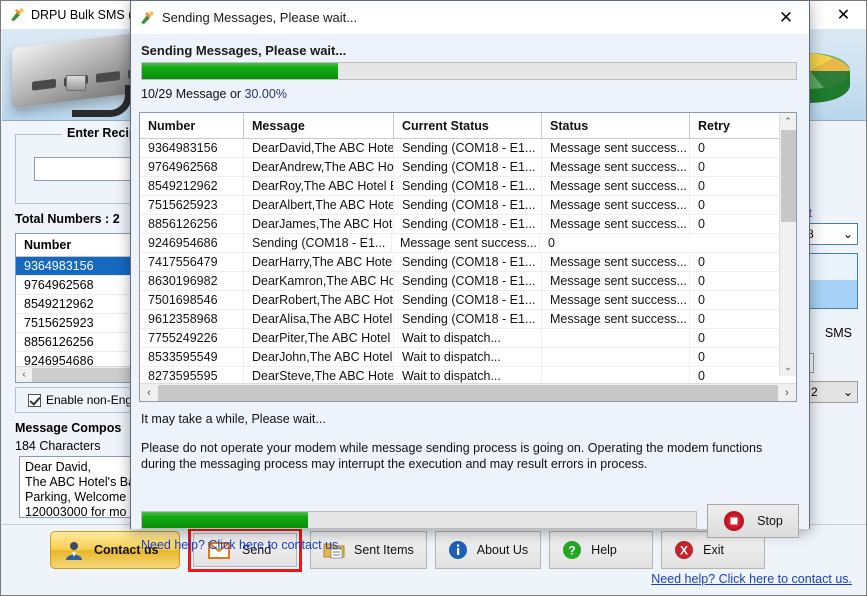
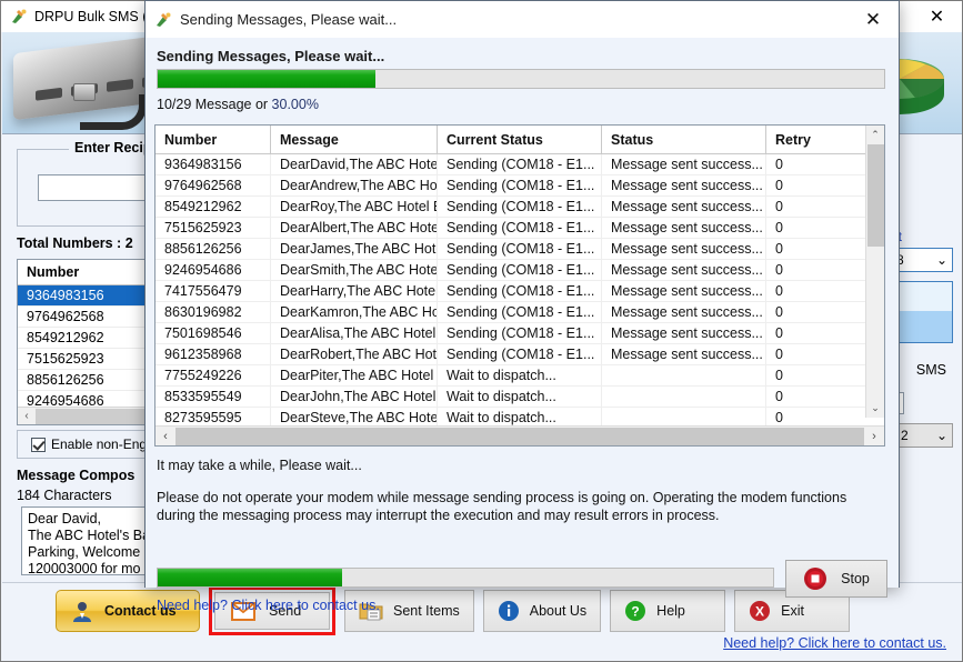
  DRPU Bulk SMS
  ✕
  Enter Reci
  Total Numbers : 2
  Number
  9364983156
  9764962568
  8549212962
  7515625923
  8856126256
  9246954686
  ‹
  Enable non-Eng
  Message Compos
  184 Characters
  Dear David,
  The ABC Hotel's B
  Parking, Welcome
  120003000 for mo
  t
  8
  ⌄
  SMS
  2
  ⌄
  Contact us
  Send
  Sent Items
  About Us
  ?
  Help
  X
  Exit
  Need help? Click here to contact us.
  Sending Messages, Please wait...
  ✕
  Sending Messages, Please wait...
  10/29 Message or 30.00%
  Number
  Message
  Current Status
  Status
  Retry
  9364983156
  DearDavid,The ABC Hote
  Sending (COM18 - E1...
  Message sent success...
  0
  9764962568
  DearAndrew,The ABC Ho
  Sending (COM18 - E1...
  Message sent success...
  0
  8549212962
  DearRoy,The ABC Hotel
  Sending (COM18 - E1...
  Message sent success...
  0
  7515625923
  DearAlbert,The ABC Hote
  Sending (COM18 - E1...
  Message sent success...
  0
  8856126256
  DearJames,The ABC Hot
  Sending (COM18 - E1...
  Message sent success...
  0
  9246954686
+ DearSmith,The ABC Hote
  Sending (COM18 - E1...
  Message sent success...
  0
  7417556479
  DearHarry,The ABC Hotel
  Sending (COM18 - E1...
  Message sent success...
  0
  8630196982
  DearKamron,The ABC Ho
  Sending (COM18 - E1...
  Message sent success...
  0
  7501698546
- DearRobert,The ABC Hot
+ DearAlisa,The ABC Hotel
  Sending (COM18 - E1...
  Message sent success...
  0
  9612358968
- DearAlisa,The ABC Hotel
+ DearRobert,The ABC Hot
  Sending (COM18 - E1...
  Message sent success...
  0
  7755249226
  DearPiter,The ABC Hotel
  Wait to dispatch...
  0
  8533595549
  DearJohn,The ABC Hotel
  Wait to dispatch...
  0
  8273595595
  DearSteve,The ABC Hote
  Wait to dispatch...
  0
  ⌃
  ⌄
  ‹
  ›
  It may take a while, Please wait...
  Please do not operate your modem while message sending process is going on. Operating the modem functions during the messaging process may interrupt the execution and may result errors in process.
  Stop
  Need help? Click here to contact us.
